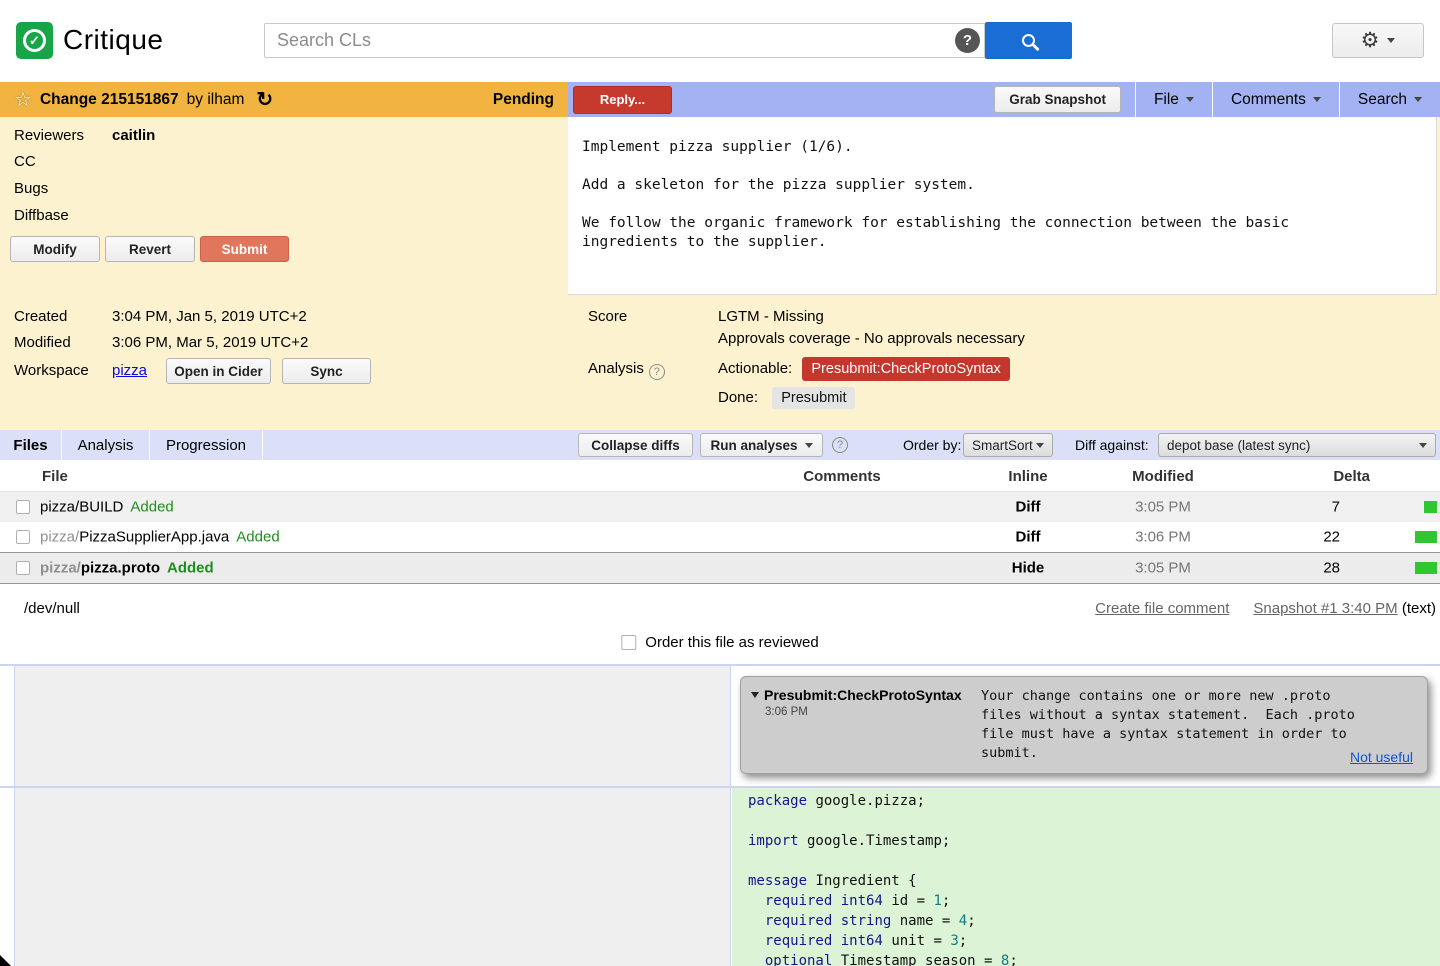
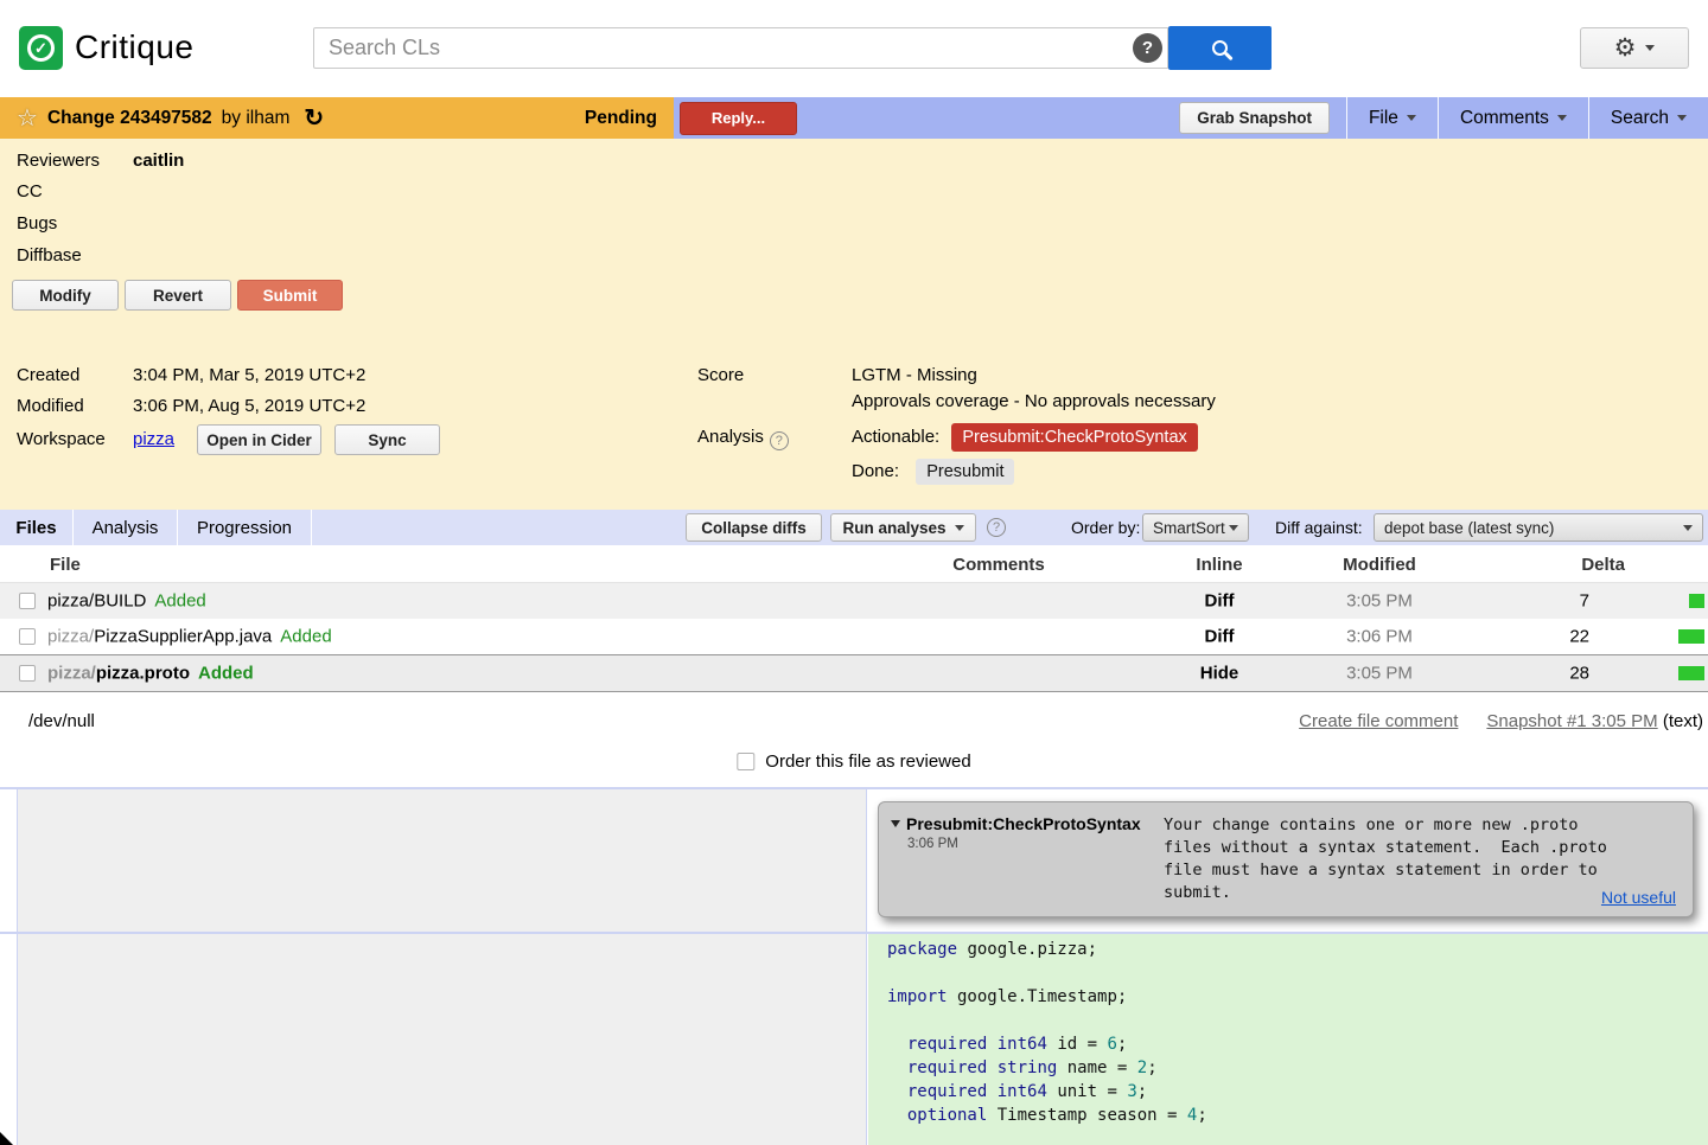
  ✓
  Critique
  Search CLs
  ?
  ⚙
  ☆
- Change 215151867
+ Change 243497582
  by ilham
  ↻
  Pending
  Reply...
  Grab Snapshot
  File
  Comments
  Search
- Implement pizza supplier (1/6).
- Add a skeleton for the pizza supplier system.
- We follow the organic framework for establishing the connection between the basic
- ingredients to the supplier.
  Reviewers
  caitlin
  CC
  Bugs
  Diffbase
  Modify
  Revert
  Submit
  Created
- 3:04 PM, Jan 5, 2019 UTC+2
+ 3:04 PM, Mar 5, 2019 UTC+2
  Modified
- 3:06 PM, Mar 5, 2019 UTC+2
+ 3:06 PM, Aug 5, 2019 UTC+2
  Workspace
  pizza
  Open in Cider
  Sync
  Score
  LGTM - Missing
  Approvals coverage - No approvals necessary
  Analysis ?
  Actionable: Presubmit:CheckProtoSyntax
  Done: Presubmit
  Files
  Analysis
  Progression
  Collapse diffs
  Run analyses
  ?
  Order by:
  SmartSort
  Diff against:
  depot base (latest sync)
  File
  Comments
  Inline
  Modified
  Delta
  pizza/BUILD Added
  Diff
  3:05 PM
  7
  pizza/PizzaSupplierApp.java Added
  Diff
  3:06 PM
  22
  pizza/pizza.proto Added
  Hide
  3:05 PM
  28
  /dev/null
  Create file comment
- Snapshot #1 3:40 PM (text)
+ Snapshot #1 3:05 PM (text)
  Order this file as reviewed
  Presubmit:CheckProtoSyntax
  3:06 PM
  Your change contains one or more new .proto
  files without a syntax statement. Each .proto
  file must have a syntax statement in order to
  submit.
  Not useful
  package google.pizza;
  import google.Timestamp;
- message Ingredient {
- required int64 id = 1;
+ required int64 id = 6;
- required string name = 4;
+ required string name = 2;
  required int64 unit = 3;
- optional Timestamp season = 8;
+ optional Timestamp season = 4;
